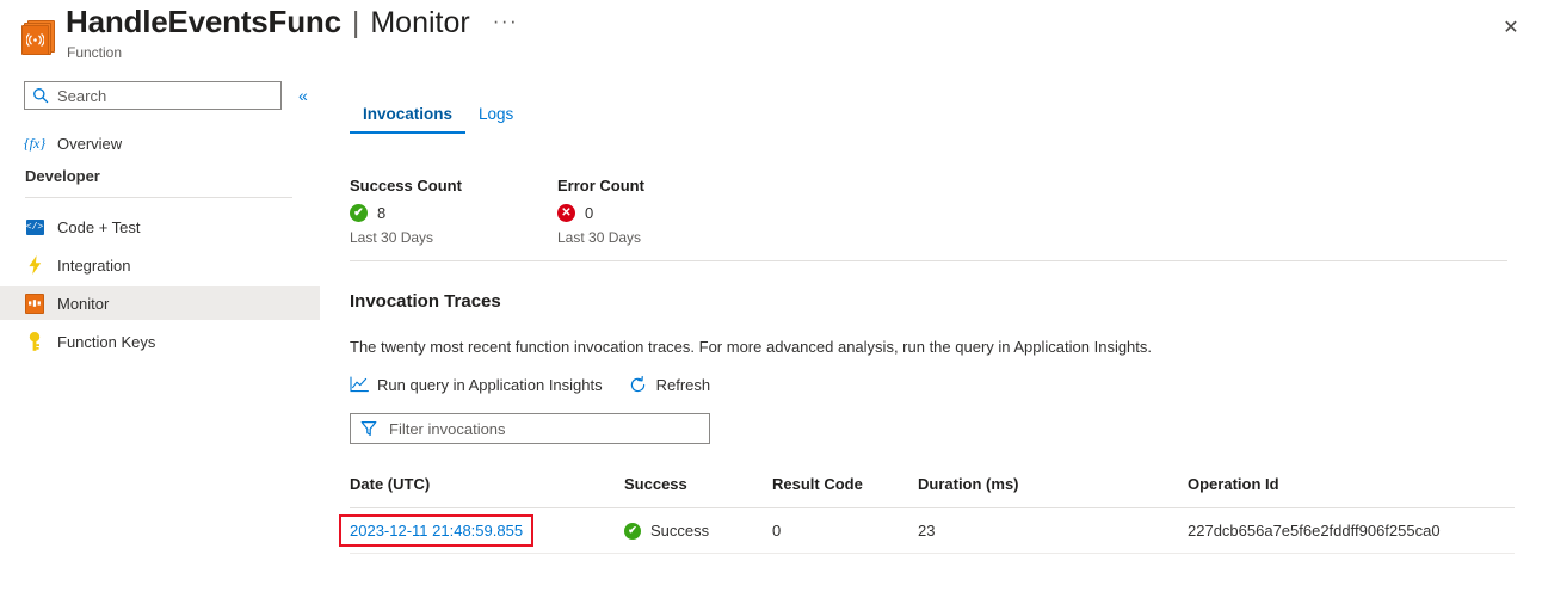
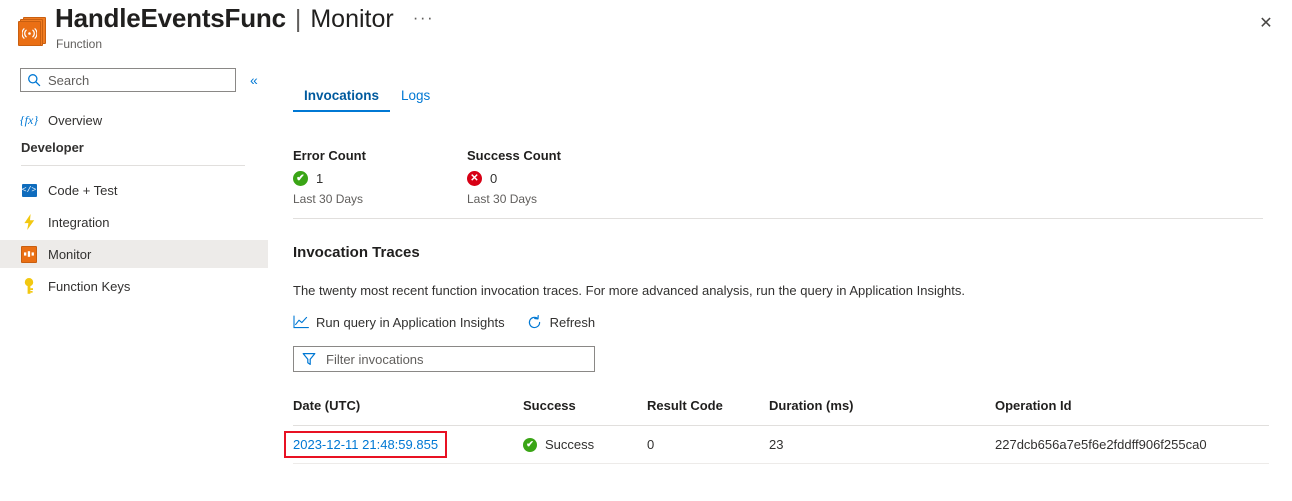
  HandleEventsFunc
  |
  Monitor
  ···
  Function
  ✕
  Search
  «
  {fx}
  Overview
  Developer
  </>
  Code + Test
  Integration
  Monitor
  Function Keys
  Invocations
  Logs
- Success Count
+ Error Count
  ✔
- 8
+ 1
  Last 30 Days
- Error Count
+ Success Count
  ✕
  0
  Last 30 Days
  Invocation Traces
  The twenty most recent function invocation traces. For more advanced analysis, run the query in Application Insights.
  Run query in Application Insights
  Refresh
  Filter invocations
  Date (UTC)	Success	Result Code	Duration (ms)	Operation Id
  2023-12-11 21:48:59.855	✔ Success	0	23	227dcb656a7e5f6e2fddff906f255ca0
